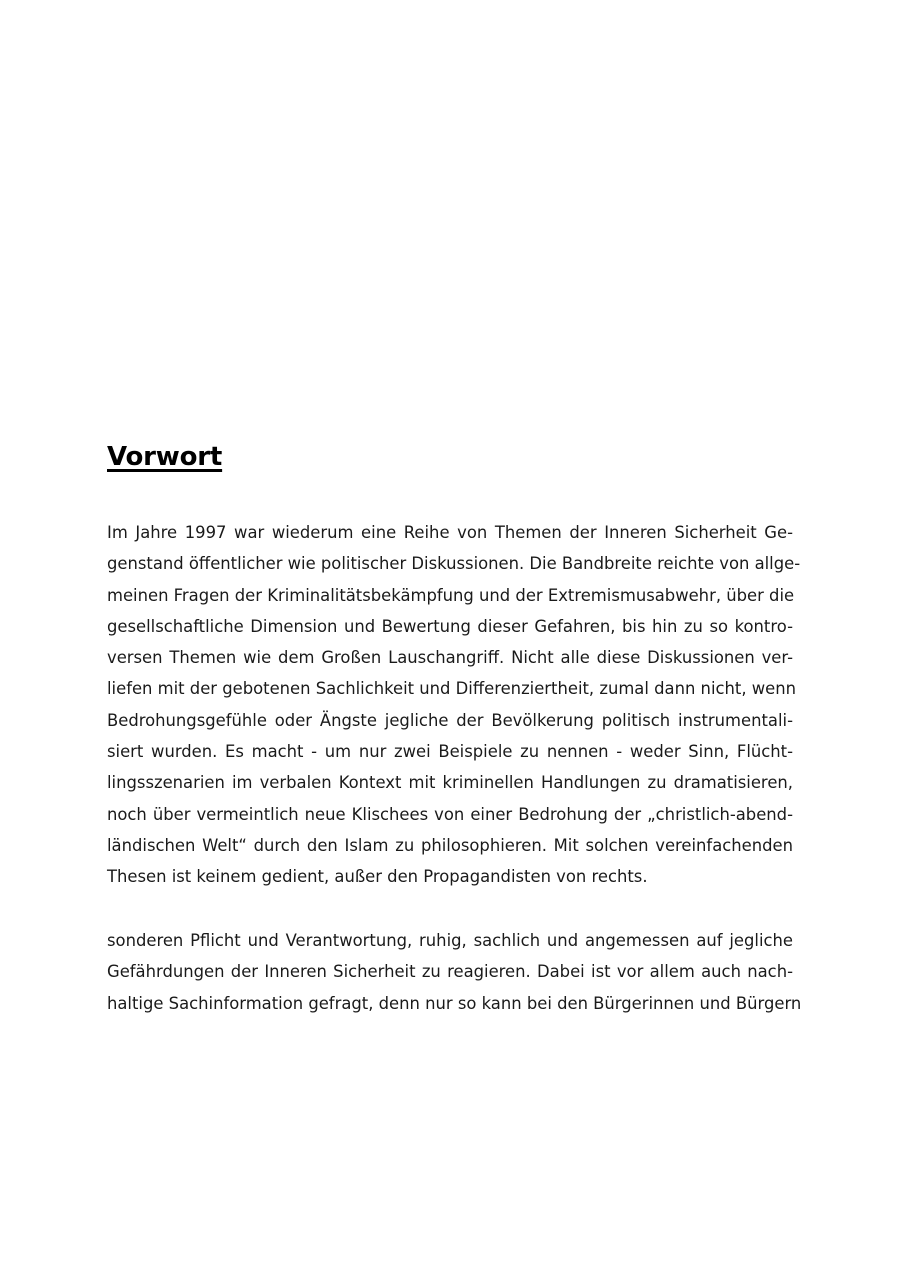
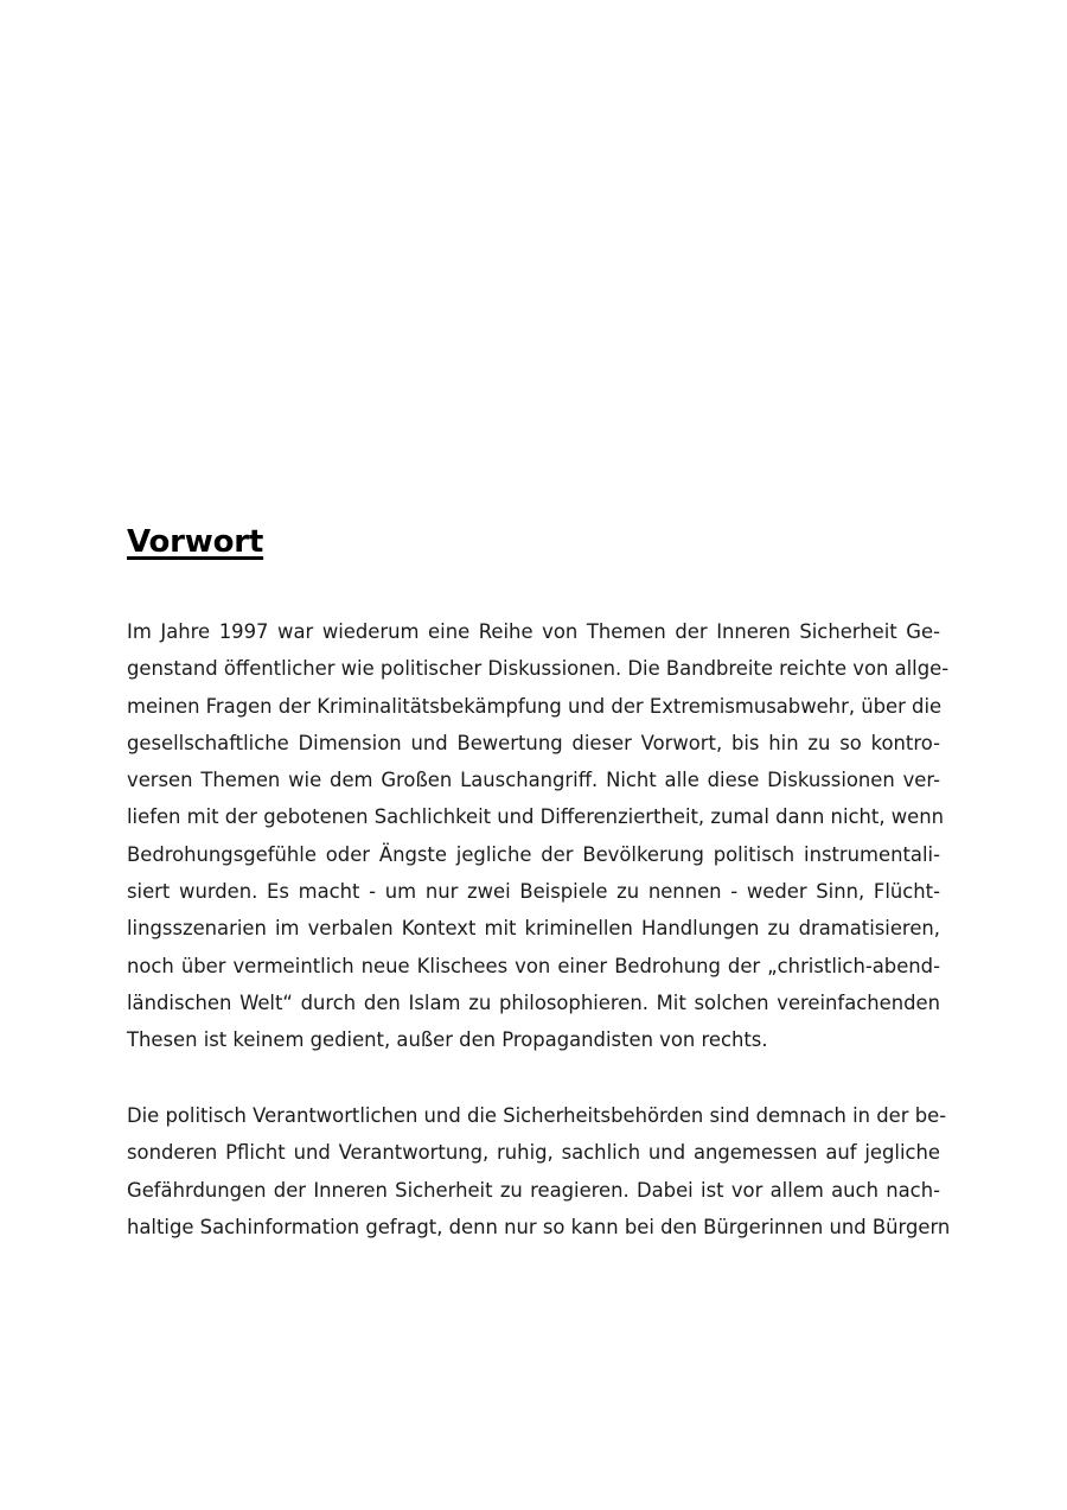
  Vorwort
  Im Jahre 1997 war wiederum eine Reihe von Themen der Inneren Sicherheit Ge-
  genstand öffentlicher wie politischer Diskussionen. Die Bandbreite reichte von allge-
  meinen Fragen der Kriminalitätsbekämpfung und der Extremismusabwehr, über die
- gesellschaftliche Dimension und Bewertung dieser Gefahren, bis hin zu so kontro-
+ gesellschaftliche Dimension und Bewertung dieser Vorwort, bis hin zu so kontro-
  versen Themen wie dem Großen Lauschangriff. Nicht alle diese Diskussionen ver-
  liefen mit der gebotenen Sachlichkeit und Differenziertheit, zumal dann nicht, wenn
  Bedrohungsgefühle oder Ängste jegliche der Bevölkerung politisch instrumentali-
  siert wurden. Es macht - um nur zwei Beispiele zu nennen - weder Sinn, Flücht-
  lingsszenarien im verbalen Kontext mit kriminellen Handlungen zu dramatisieren,
  noch über vermeintlich neue Klischees von einer Bedrohung der „christlich-abend-
  ländischen Welt“ durch den Islam zu philosophieren. Mit solchen vereinfachenden
  Thesen ist keinem gedient, außer den Propagandisten von rechts.
+ Die politisch Verantwortlichen und die Sicherheitsbehörden sind demnach in der be-
  sonderen Pflicht und Verantwortung, ruhig, sachlich und angemessen auf jegliche
  Gefährdungen der Inneren Sicherheit zu reagieren. Dabei ist vor allem auch nach-
  haltige Sachinformation gefragt, denn nur so kann bei den Bürgerinnen und Bürgern
